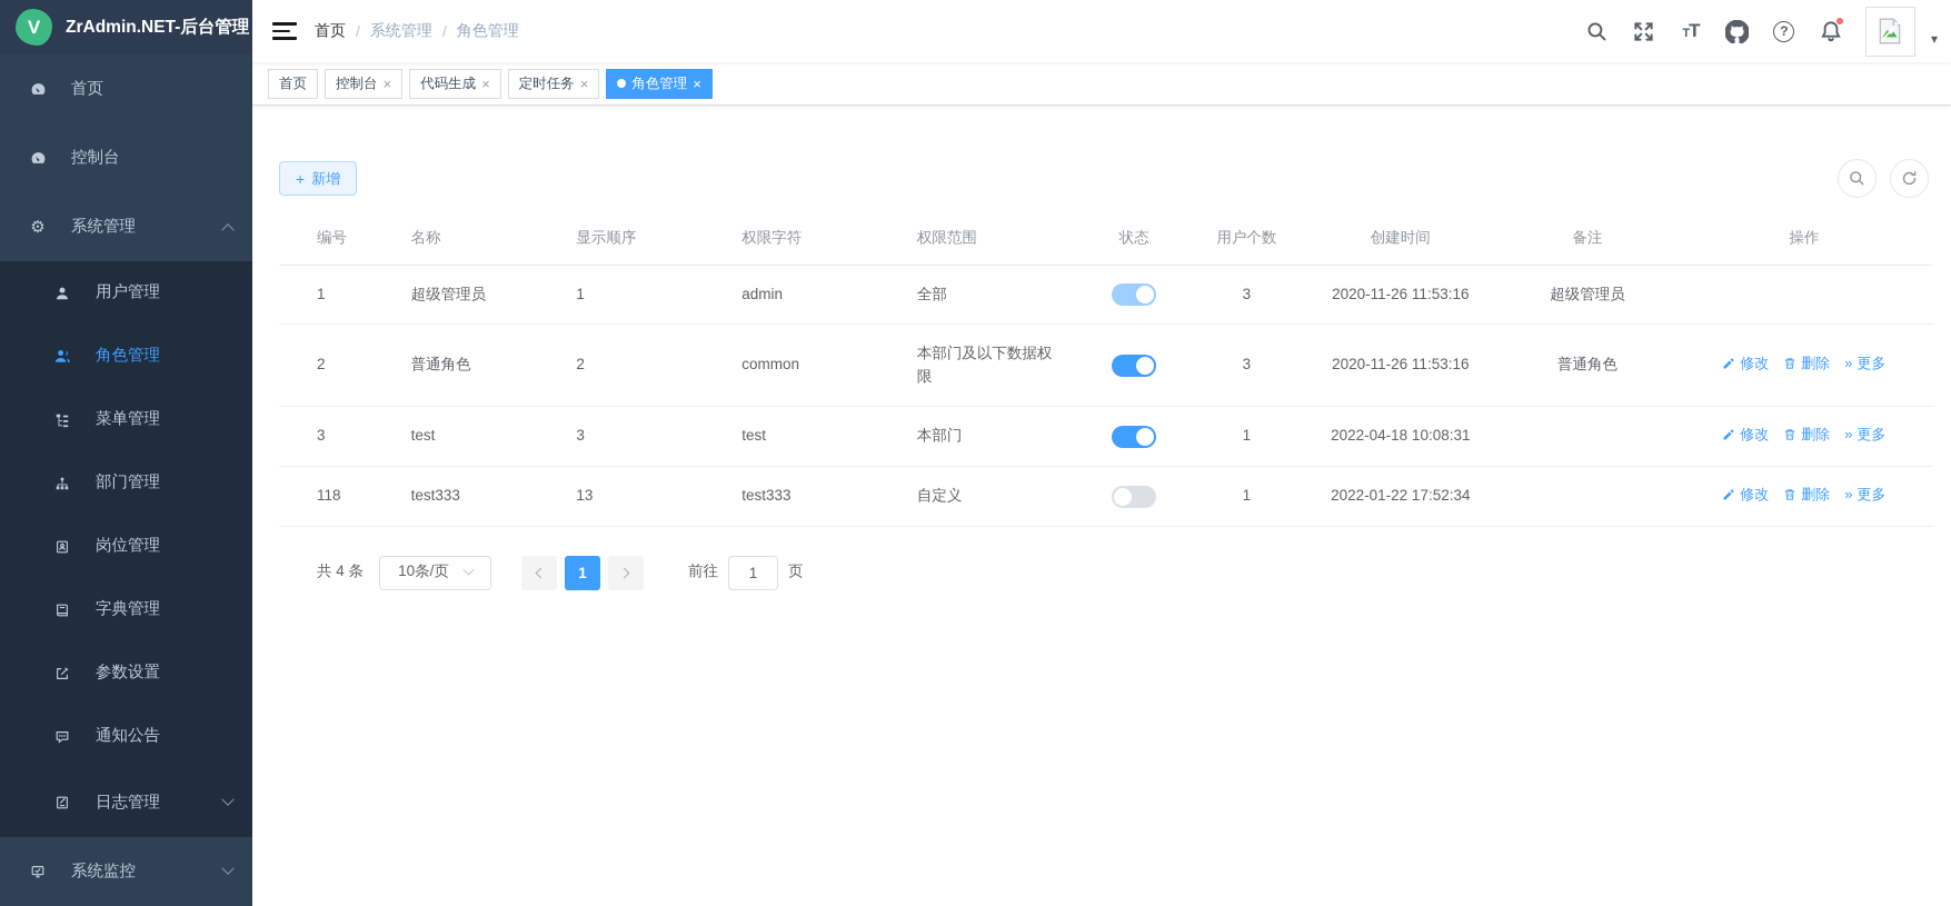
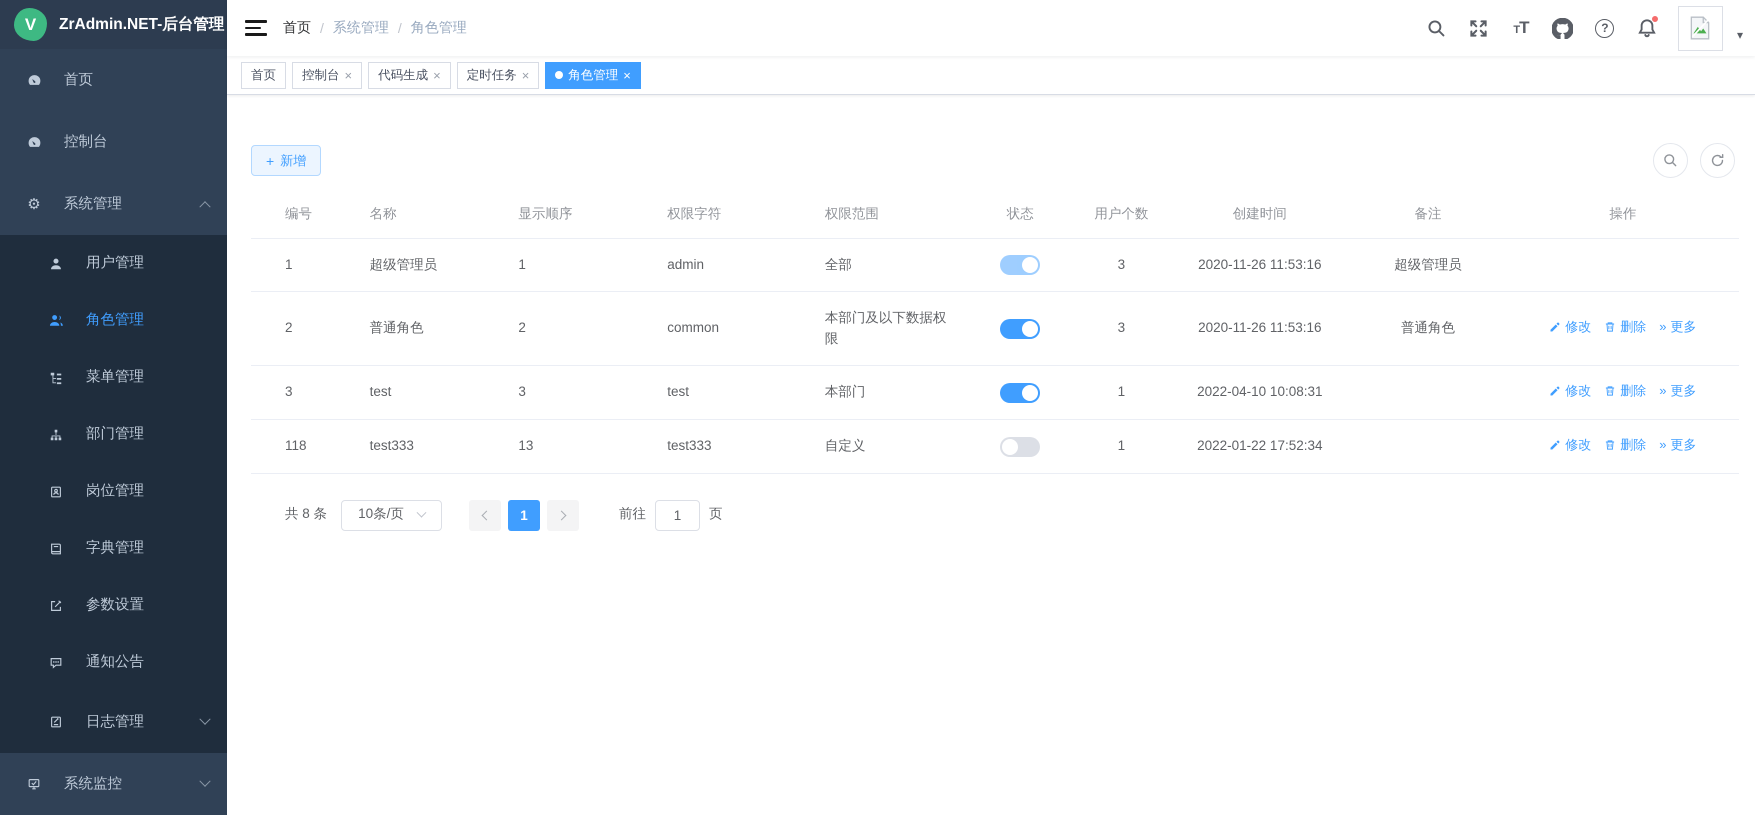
  V
  ZrAdmin.NET-后台管理
  首页
  控制台
  ⚙
  系统管理
  用户管理
  角色管理
  菜单管理
  部门管理
  岗位管理
  字典管理
  参数设置
  通知公告
  日志管理
  系统监控
  首页
  /
  系统管理
  /
  角色管理
  TT
  ?
  ▾
  首页
  控制台
  ×
  代码生成
  ×
  定时任务
  ×
  角色管理
  ×
  +
  新增
  编号	名称	显示顺序	权限字符	权限范围	状态	用户个数	创建时间	备注	操作
  1	超级管理员	1	admin	全部		3	2020-11-26 11:53:16	超级管理员
  2	普通角色	2	common	本部门及以下数据权限		3	2020-11-26 11:53:16	普通角色	修改 删除 » 更多
- 3	test	3	test	本部门		1	2022-04-18 10:08:31		修改 删除 » 更多
+ 3	test	3	test	本部门		1	2022-04-10 10:08:31		修改 删除 » 更多
  118	test333	13	test333	自定义		1	2022-01-22 17:52:34		修改 删除 » 更多
- 共 4 条
+ 共 8 条
  10条/页
  1
  前往
  1
  页
